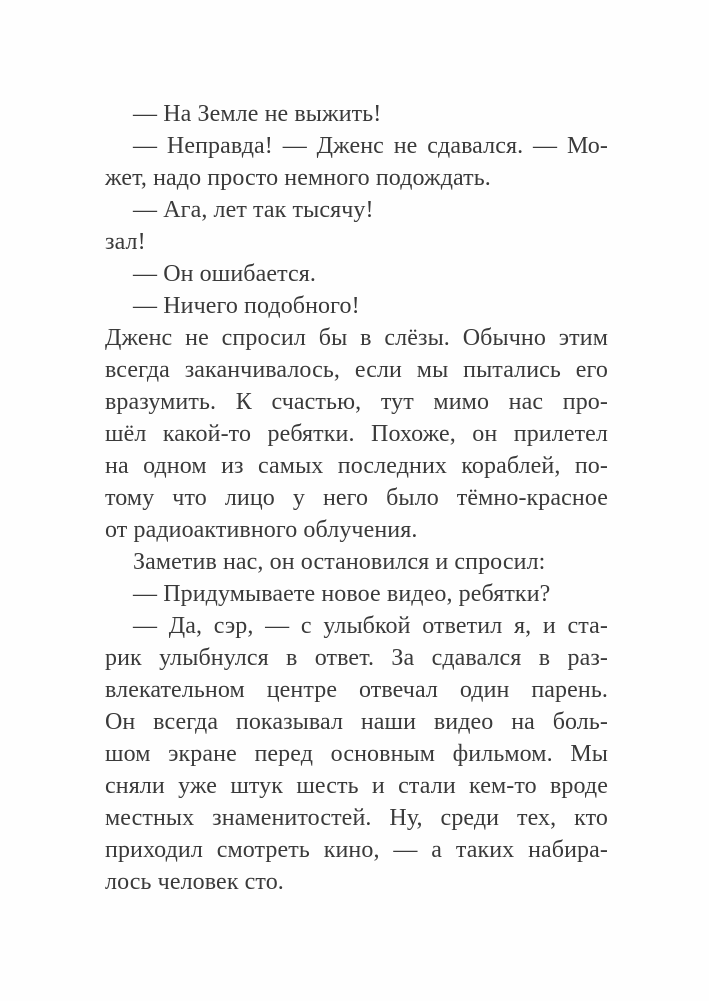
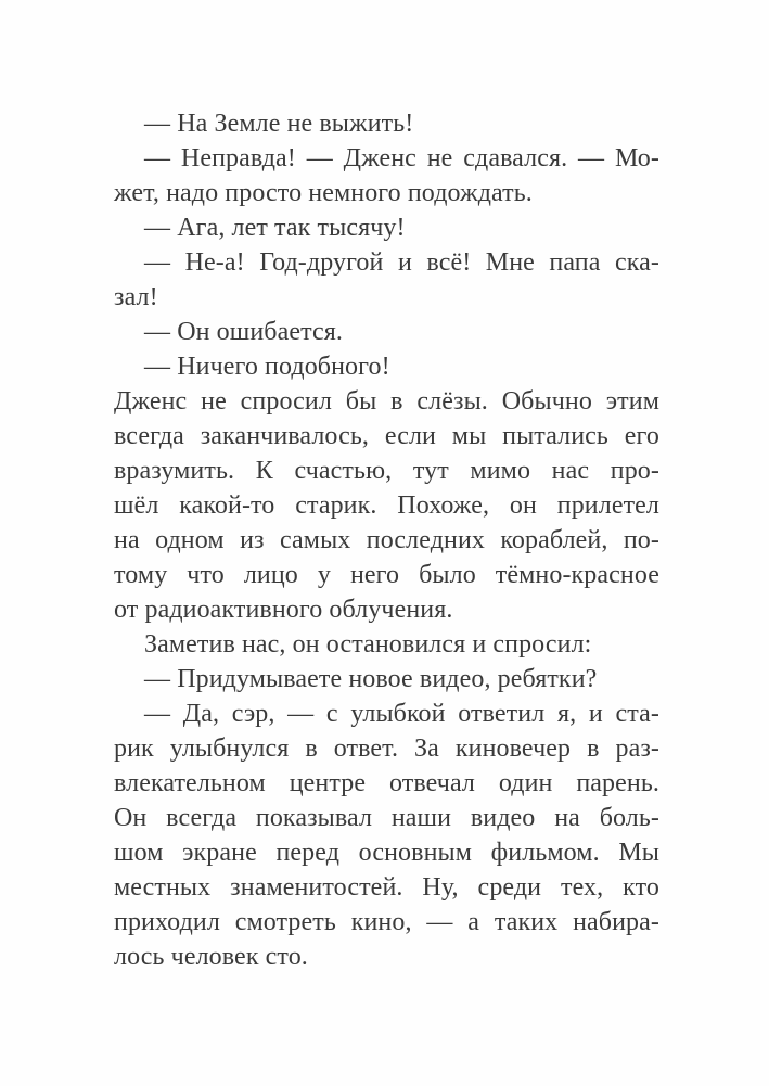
  — На Земле не выжить!
  — Неправда! — Дженс не сдавался. — Мо-
  жет, надо просто немного подождать.
  — Ага, лет так тысячу!
+ — Не-а! Год-другой и всё! Мне папа ска-
  зал!
  — Он ошибается.
  — Ничего подобного!
  Дженс не спросил бы в слёзы. Обычно этим
  всегда заканчивалось, если мы пытались его
  вразумить. К счастью, тут мимо нас про-
- шёл какой-то ребятки. Похоже, он прилетел
+ шёл какой-то старик. Похоже, он прилетел
  на одном из самых последних кораблей, по-
  тому что лицо у него было тёмно-красное
  от радиоактивного облучения.
  Заметив нас, он остановился и спросил:
  — Придумываете новое видео, ребятки?
  — Да, сэр, — с улыбкой ответил я, и ста-
- рик улыбнулся в ответ. За сдавался в раз-
+ рик улыбнулся в ответ. За киновечер в раз-
  влекательном центре отвечал один парень.
  Он всегда показывал наши видео на боль-
  шом экране перед основным фильмом. Мы
- сняли уже штук шесть и стали кем-то вроде
  местных знаменитостей. Ну, среди тех, кто
  приходил смотреть кино, — а таких набира-
  лось человек сто.
